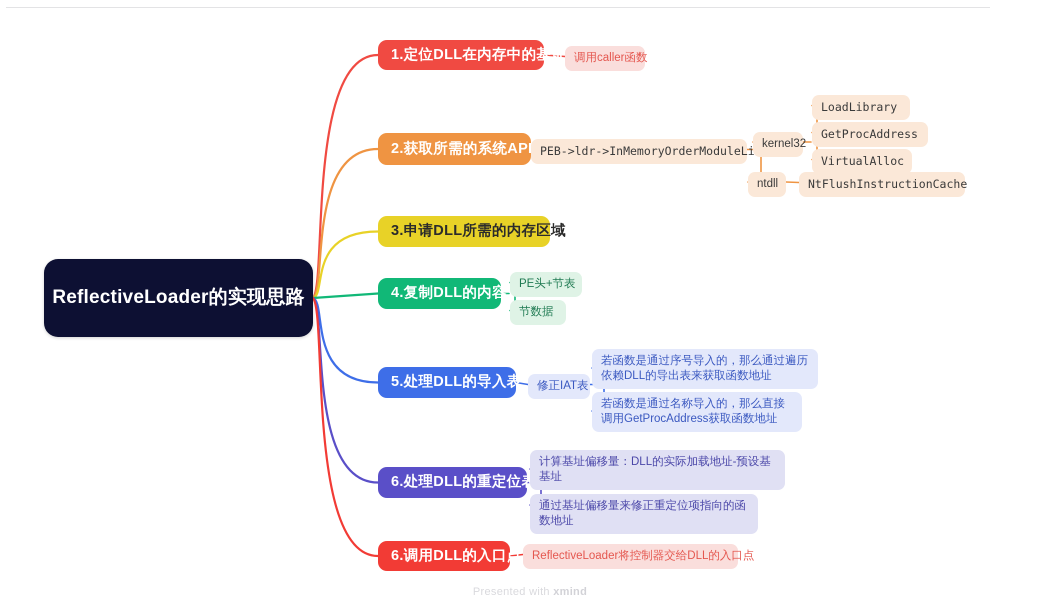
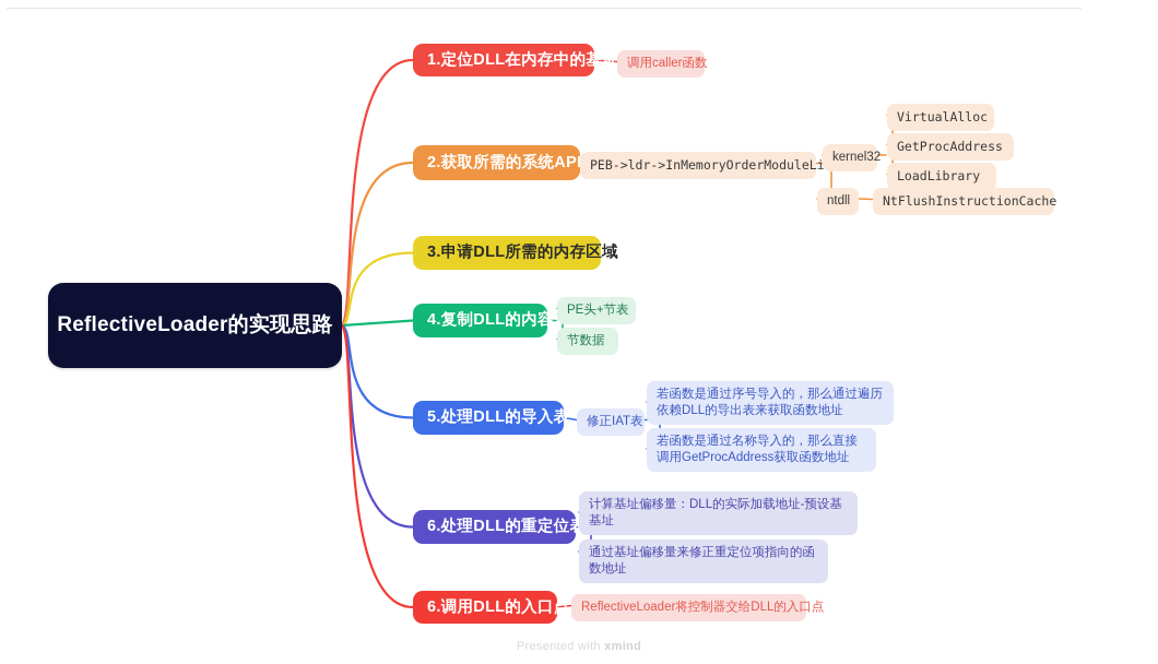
  ReflectiveLoader的实现思路
  1.定位DLL在内存中的基址
  2.获取所需的系统AP
  3.申请DLL所需的内存区域
  4.复制DLL的内容
  5.处理DLL的导入表
  6.处理DLL的重定位表
  6.调用DLL的入口点
  调用caller函数
  PEB->ldr->InMemoryOrderModuleLi
  kernel32
  ntdll
- LoadLibrary
+ VirtualAlloc
  GetProcAddress
- VirtualAlloc
+ LoadLibrary
  NtFlushInstructionCache
  PE头+节表
  节数据
  修正IAT表
  若函数是通过序号导入的，那么通过遍历依赖DLL的导出表来获取函数地址
  若函数是通过名称导入的，那么直接调用GetProcAddress获取函数地址
  计算基址偏移量：DLL的实际加载地址-预设基基址
  通过基址偏移量来修正重定位项指向的函数地址
  ReflectiveLoader将控制器交给DLL的入口点
  Presented with xmind
